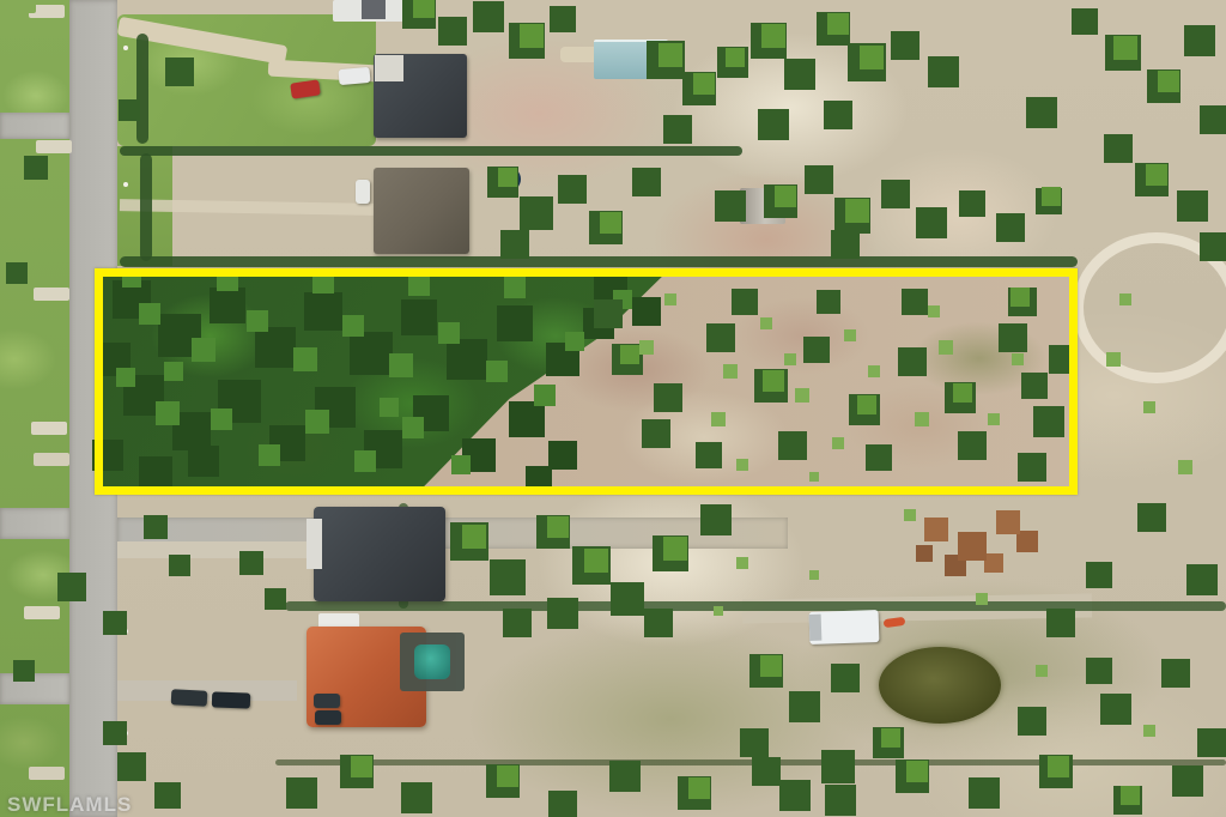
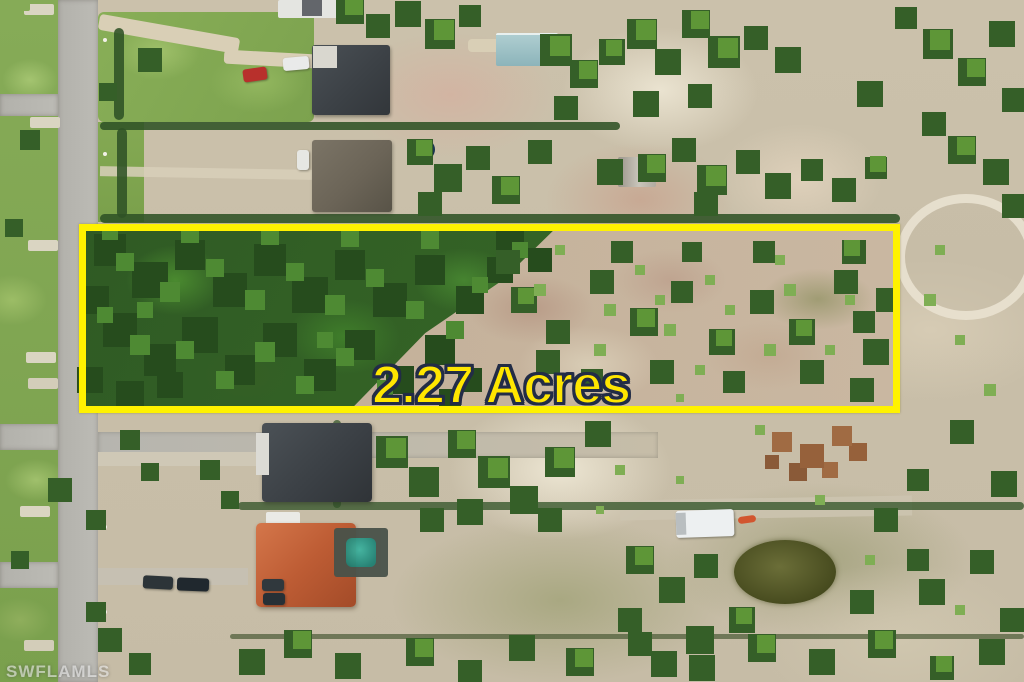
+ 2.27 Acres
  SWFLAMLS
